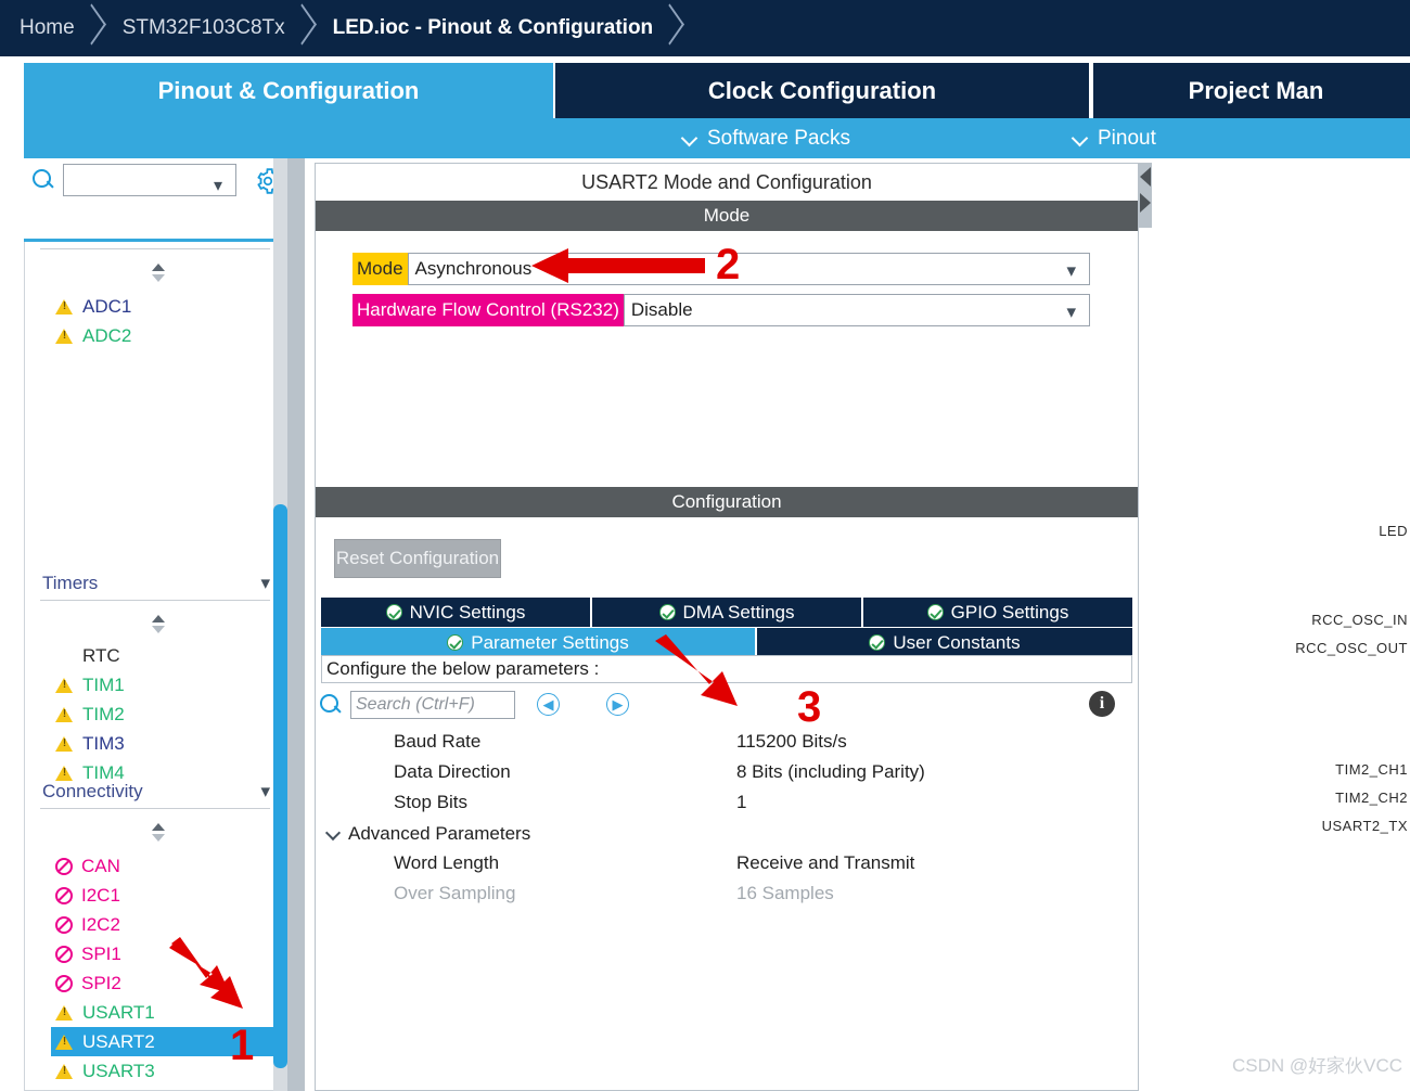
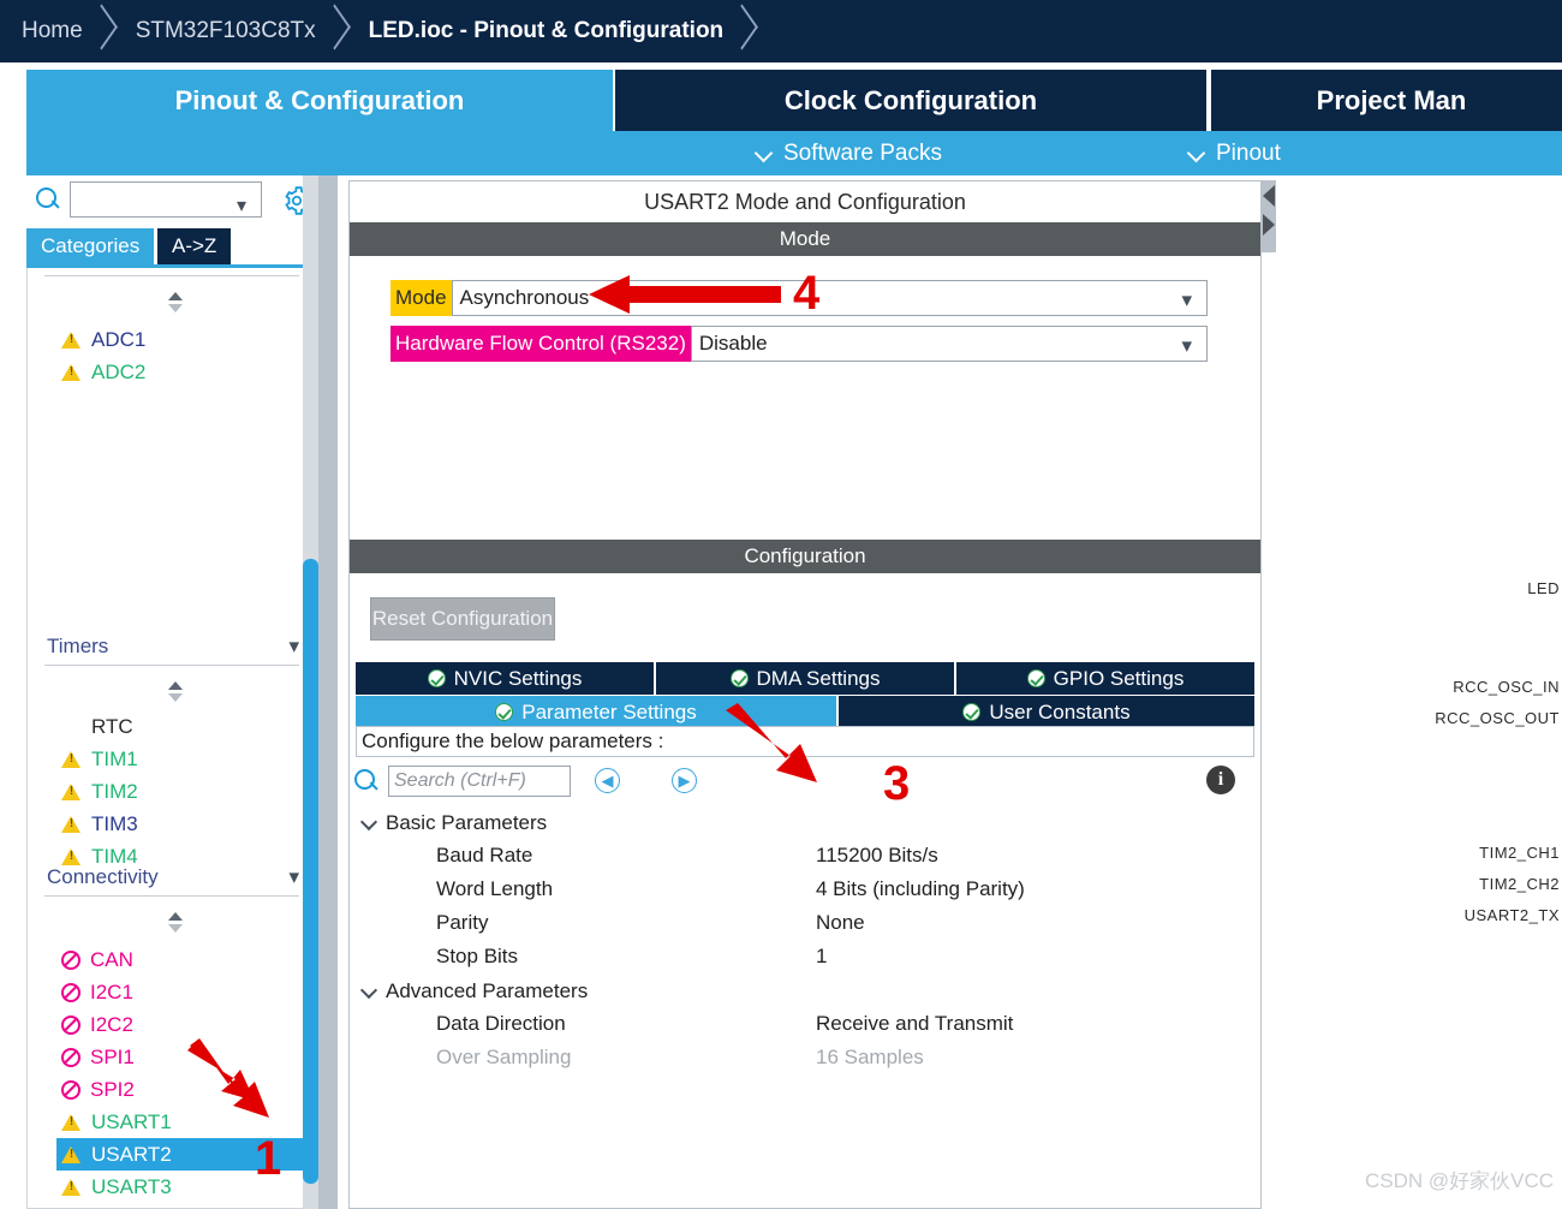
  Home
  STM32F103C8Tx
  LED.ioc - Pinout & Configuration
  Pinout & Configuration
  Clock Configuration
  Project Man
  Software Packs
  Pinout
  ▾
+ Categories
+ A->Z
  ADC1
  ADC2
  Timers
  ▾
  RTC
  TIM1
  TIM2
  TIM3
  TIM4
  Connectivity
  ▾
  CAN
  I2C1
  I2C2
  SPI1
  SPI2
  USART1
  USART2
  USART3
  USART2 Mode and Configuration
  Mode
  Mode
  Asynchronous
  ▾
  Hardware Flow Control (RS232)
  Disable
  ▾
  Configuration
  Reset Configuration
  NVIC Settings
  DMA Settings
  GPIO Settings
  Parameter Settings
  User Constants
  Configure the below parameters :
  Search (Ctrl+F)
  ◀
  ▶
  i
+ Basic Parameters
  Baud Rate
  115200 Bits/s
- Data Direction
+ Word Length
- 8 Bits (including Parity)
+ 4 Bits (including Parity)
+ Parity
+ None
  Stop Bits
  1
  Advanced Parameters
- Word Length
+ Data Direction
  Receive and Transmit
  Over Sampling
  16 Samples
  LED
  RCC_OSC_IN
  RCC_OSC_OUT
  TIM2_CH1
  TIM2_CH2
  USART2_TX
  CSDN @好家伙VCC
  1
- 2
+ 4
  3
